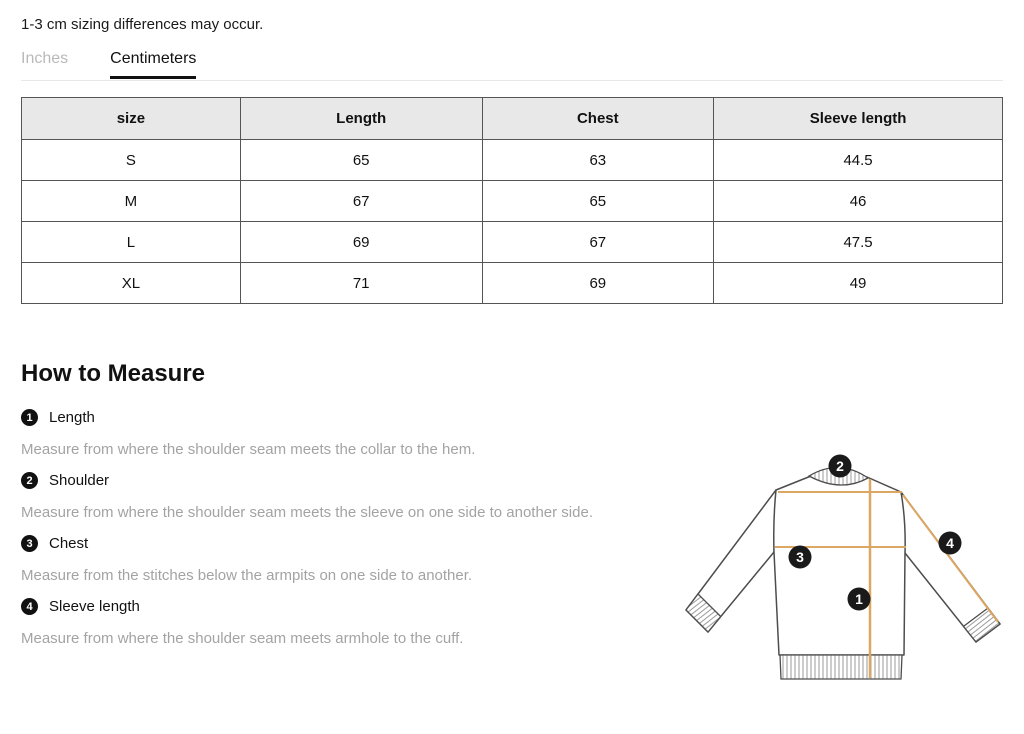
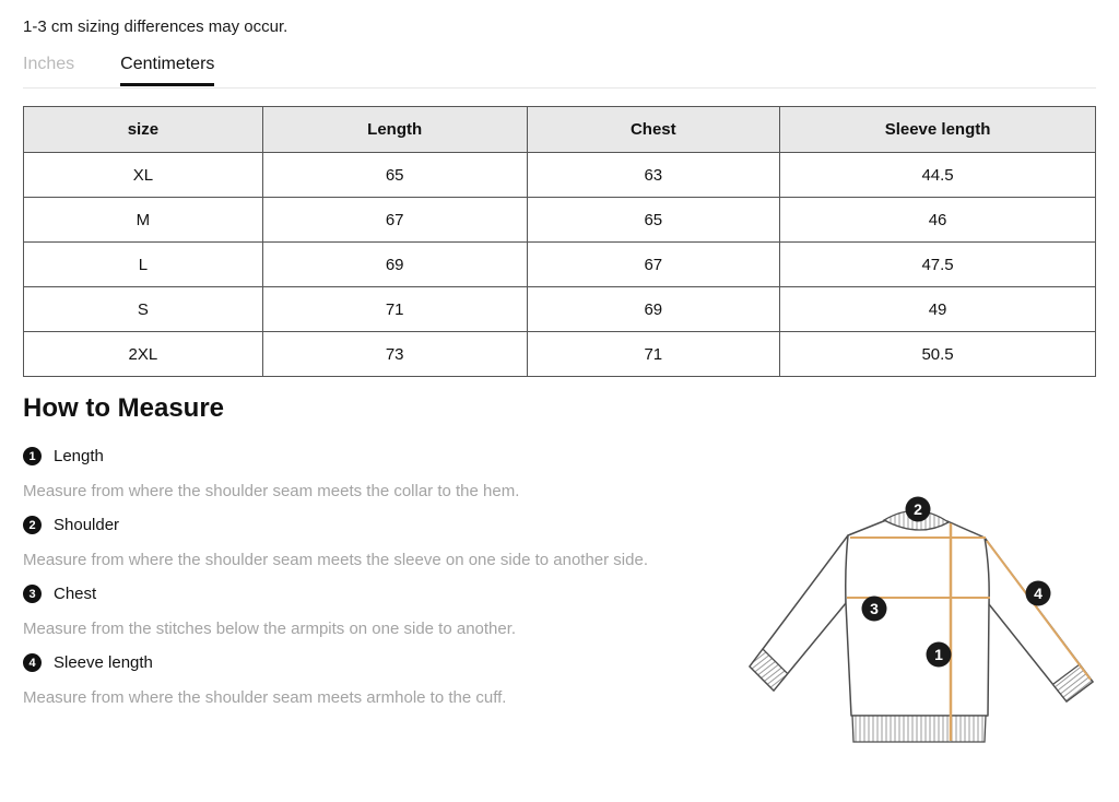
  1-3 cm sizing differences may occur.
  Inches
  Centimeters
  size	Length	Chest	Sleeve length
- S	65	63	44.5
+ XL	65	63	44.5
  M	67	65	46
  L	69	67	47.5
- XL	71	69	49
+ S	71	69	49
+ 2XL	73	71	50.5
  How to Measure
  1
  Length
  Measure from where the shoulder seam meets the collar to the hem.
  2
  Shoulder
  Measure from where the shoulder seam meets the sleeve on one side to another side.
  3
  Chest
  Measure from the stitches below the armpits on one side to another.
  4
  Sleeve length
  Measure from where the shoulder seam meets armhole to the cuff.
  2
  3
  1
  4
